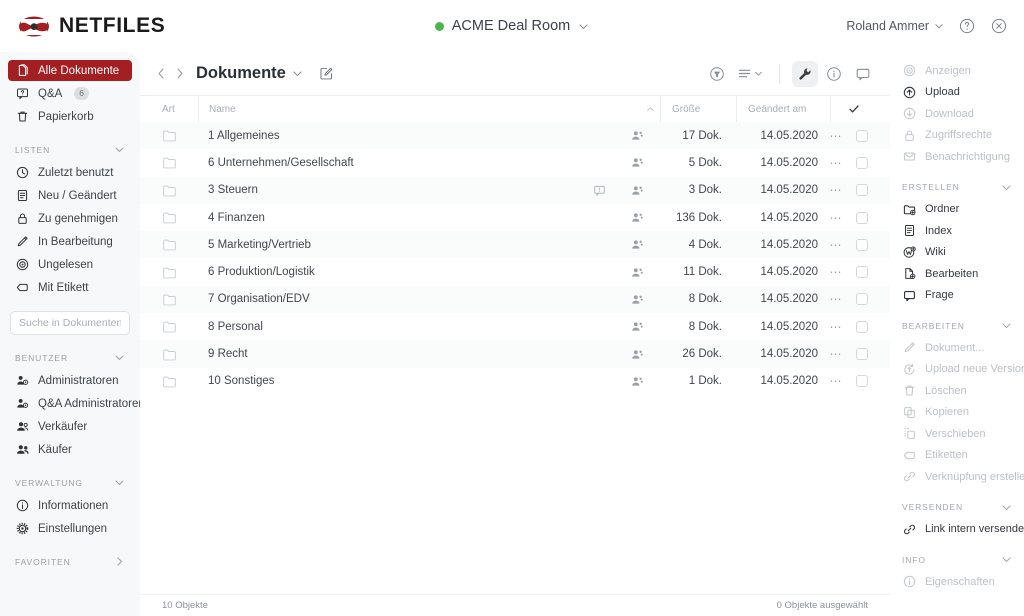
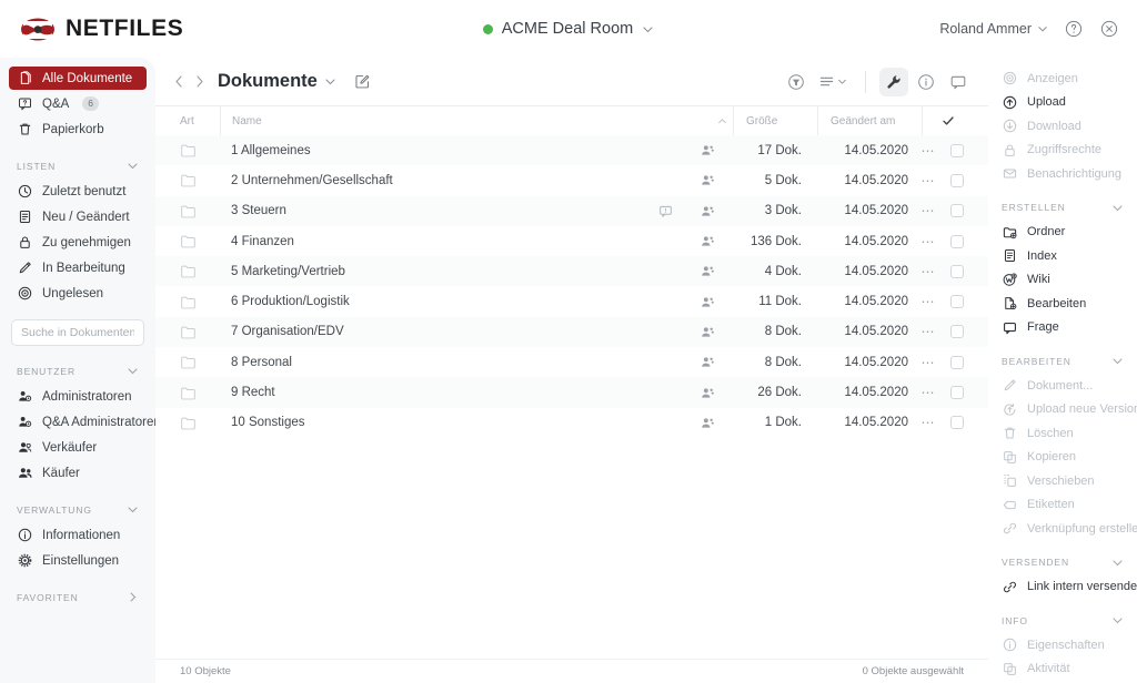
  NETFILES
  ACME Deal Room
  Roland Ammer
  Alle Dokumente
  Q&A
  6
  Papierkorb
  LISTEN
  Zuletzt benutzt
  Neu / Geändert
  Zu genehmigen
  In Bearbeitung
  Ungelesen
- Mit Etikett
  Suche in Dokumenten
  BENUTZER
  Administratoren
  Q&A Administratore
  Verkäufer
  Käufer
  VERWALTUNG
  Informationen
  Einstellungen
  FAVORITEN
  Dokumente
  Art
  Name
  Größe
  Geändert am
  1 Allgemeines
  17 Dok.
  14.05.2020
  ⋯
- 6 Unternehmen/Gesellschaft
+ 2 Unternehmen/Gesellschaft
  5 Dok.
  14.05.2020
  ⋯
  3 Steuern
  3 Dok.
  14.05.2020
  ⋯
  4 Finanzen
  136 Dok.
  14.05.2020
  ⋯
  5 Marketing/Vertrieb
  4 Dok.
  14.05.2020
  ⋯
  6 Produktion/Logistik
  11 Dok.
  14.05.2020
  ⋯
  7 Organisation/EDV
  8 Dok.
  14.05.2020
  ⋯
  8 Personal
  8 Dok.
  14.05.2020
  ⋯
  9 Recht
  26 Dok.
  14.05.2020
  ⋯
  10 Sonstiges
  1 Dok.
  14.05.2020
  ⋯
  10 Objekte
  0 Objekte ausgewählt
  Anzeigen
  Upload
  Download
  Zugriffsrechte
  Benachrichtigung
  ERSTELLEN
  Ordner
  Index
  Wiki
  Bearbeiten
  Frage
  BEARBEITEN
  Dokument...
  Upload neue Versio
  Löschen
  Kopieren
  Verschieben
  Etiketten
  Verknüpfung erstelle
  VERSENDEN
  Link intern versende
  INFO
  Eigenschaften
+ Aktivität
